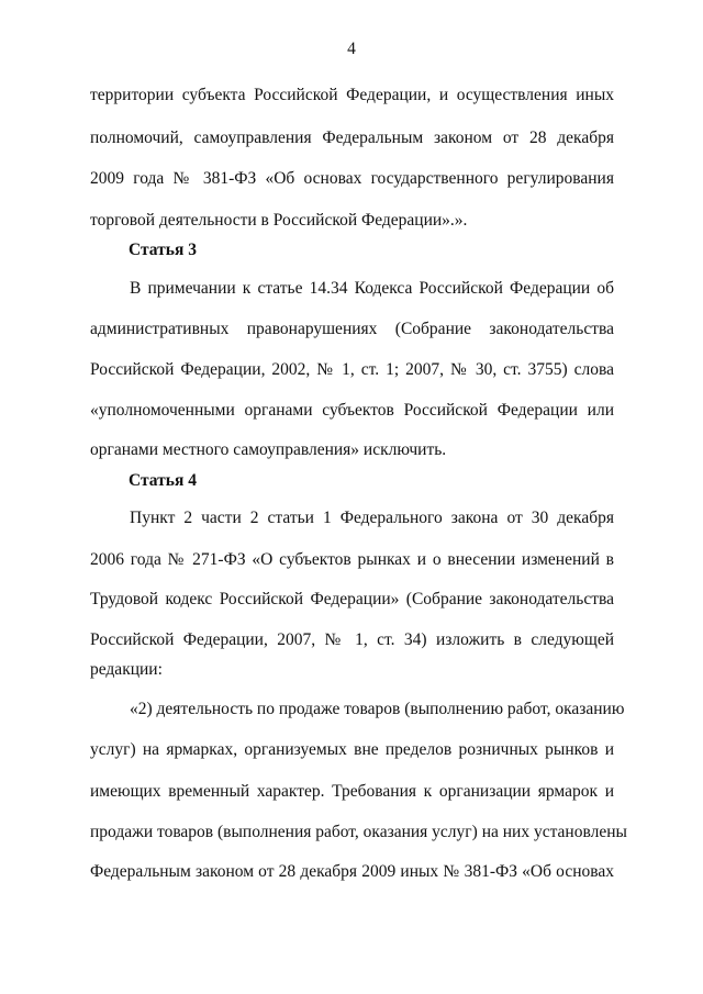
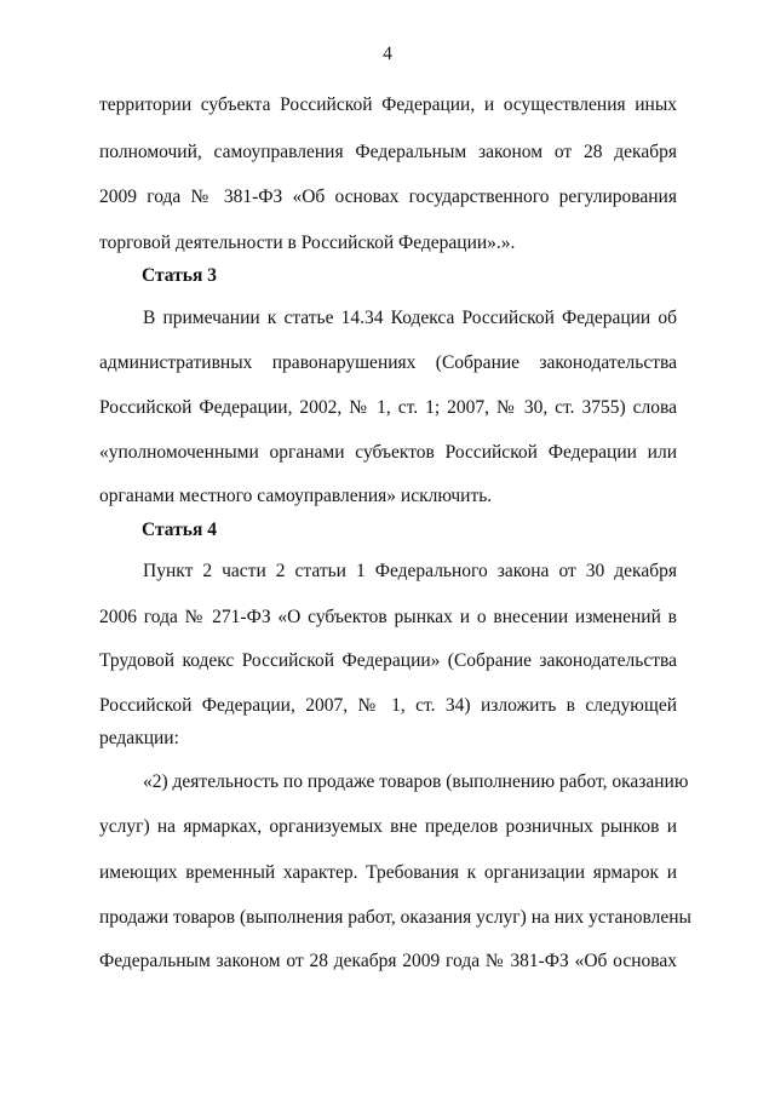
  4
  территории субъекта Российской Федерации, и осуществления иных
  полномочий, самоуправления Федеральным законом от 28 декабря
  2009 года № 381-ФЗ «Об основах государственного регулирования
  торговой деятельности в Российской Федерации».».
  Статья 3
  В примечании к статье 14.34 Кодекса Российской Федерации об
  административных правонарушениях (Собрание законодательства
  Российской Федерации, 2002, № 1, ст. 1; 2007, № 30, ст. 3755) слова
  «уполномоченными органами субъектов Российской Федерации или
  органами местного самоуправления» исключить.
  Статья 4
  Пункт 2 части 2 статьи 1 Федерального закона от 30 декабря
  2006 года № 271-ФЗ «О субъектов рынках и о внесении изменений в
  Трудовой кодекс Российской Федерации» (Собрание законодательства
  Российской Федерации, 2007, № 1, ст. 34) изложить в следующей
  редакции:
  «2) деятельность по продаже товаров (выполнению работ, оказанию
  услуг) на ярмарках, организуемых вне пределов розничных рынков и
  имеющих временный характер. Требования к организации ярмарок и
  продажи товаров (выполнения работ, оказания услуг) на них установлены
- Федеральным законом от 28 декабря 2009 иных № 381-ФЗ «Об основах
+ Федеральным законом от 28 декабря 2009 года № 381-ФЗ «Об основах
